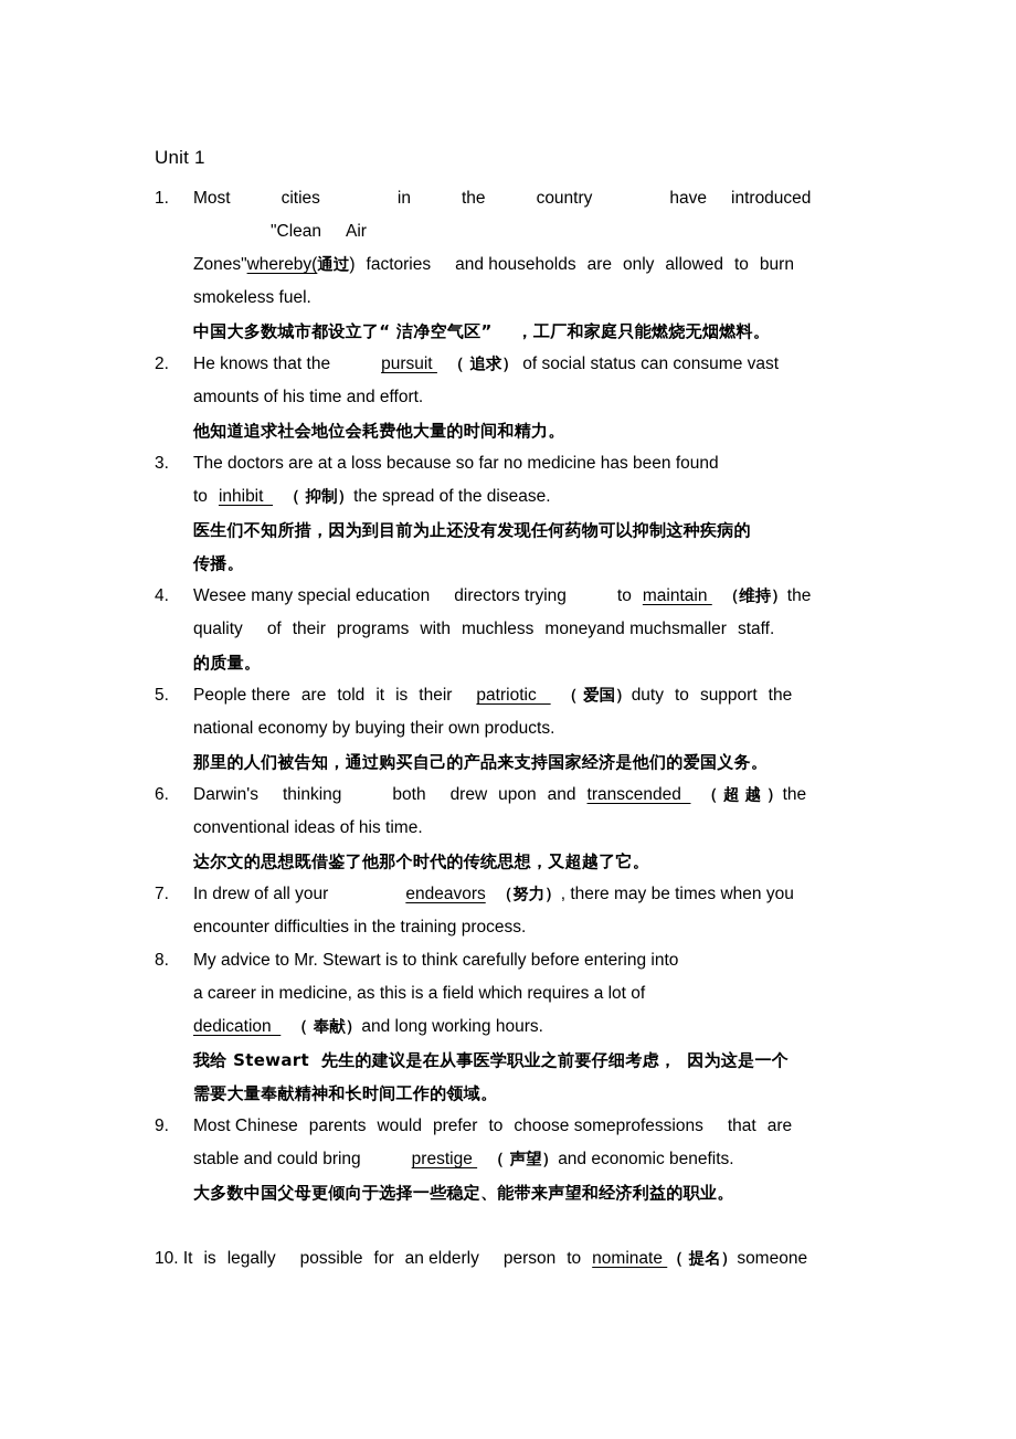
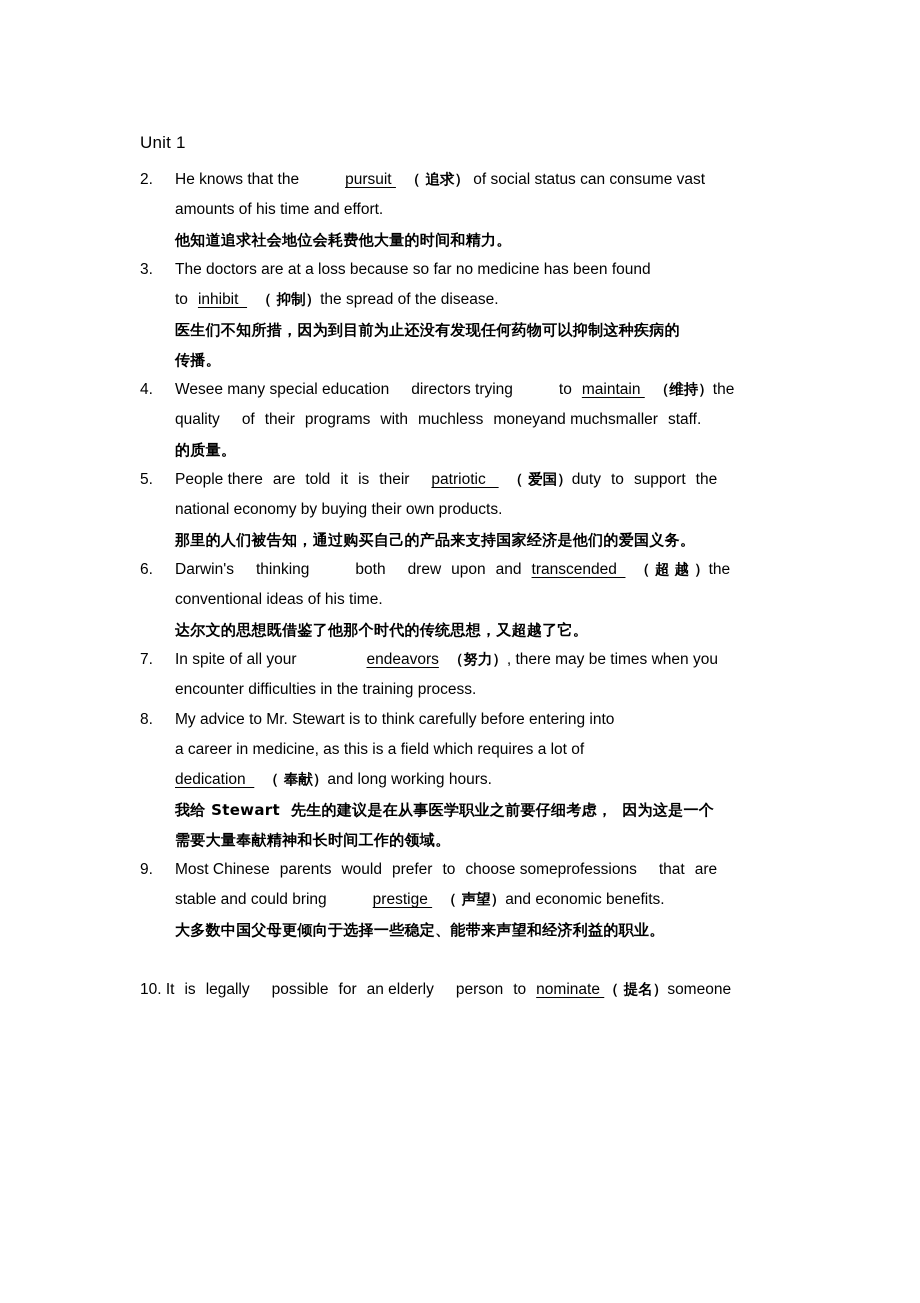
  Unit 1
- 1.
- Most cities in the country have introduced"Clean Air
- Zones"whereby(通过) factories and households are only allowed to burn
- smokeless fuel.
- 中国大多数城市都设立了“ 洁净空气区” ，工厂和家庭只能燃烧无烟燃料。
  2.
  He knows that the pursuit （ 追求） of social status can consume vast
  amounts of his time and effort.
  他知道追求社会地位会耗费他大量的时间和精力。
  3.
  The doctors are at a loss because so far no medicine has been found
  to inhibit （ 抑制）the spread of the disease.
  医生们不知所措，因为到目前为止还没有发现任何药物可以抑制这种疾病的
  传播。
  4.
  Wesee many special education directors trying to maintain （维持）the
  quality of their programs with muchless moneyand muchsmaller staff.
  的质量。
  5.
  People there are told it is their patriotic （ 爱国）duty to support the
  national economy by buying their own products.
  那里的人们被告知，通过购买自己的产品来支持国家经济是他们的爱国义务。
  6.
  Darwin's thinking both drew upon and transcended （ 超 越 ）the
  conventional ideas of his time.
  达尔文的思想既借鉴了他那个时代的传统思想，又超越了它。
  7.
- In drew of all your endeavors （努力）, there may be times when you
+ In spite of all your endeavors （努力）, there may be times when you
  encounter difficulties in the training process.
  8.
  My advice to Mr. Stewart is to think carefully before entering into
  a career in medicine, as this is a field which requires a lot of
  dedication （ 奉献）and long working hours.
  我给 Stewart 先生的建议是在从事医学职业之前要仔细考虑， 因为这是一个
  需要大量奉献精神和长时间工作的领域。
  9.
  Most Chinese parents would prefer to choose someprofessions that are
  stable and could bring prestige （ 声望）and economic benefits.
  大多数中国父母更倾向于选择一些稳定、能带来声望和经济利益的职业。
  10. It is legally possible for an elderly person to nominate （ 提名）someone
